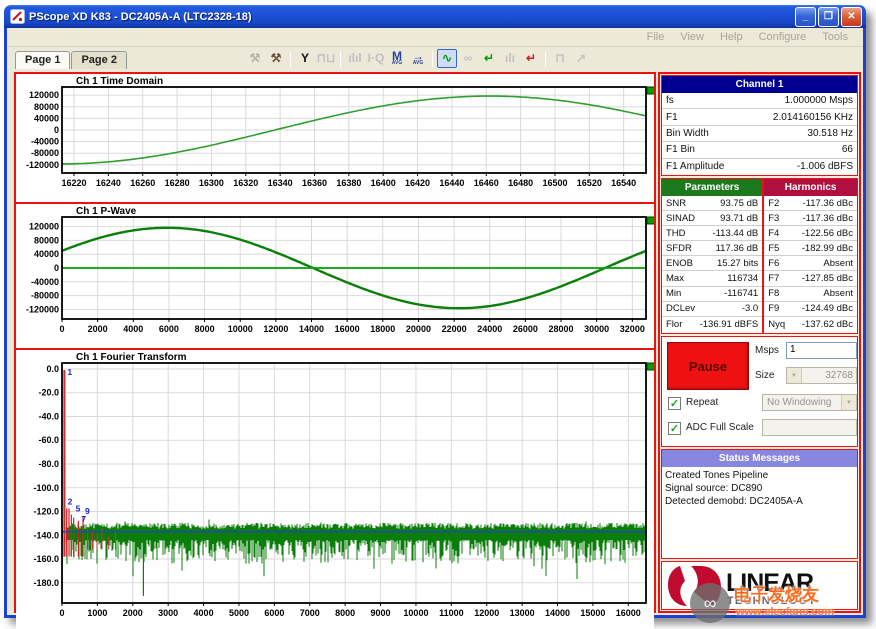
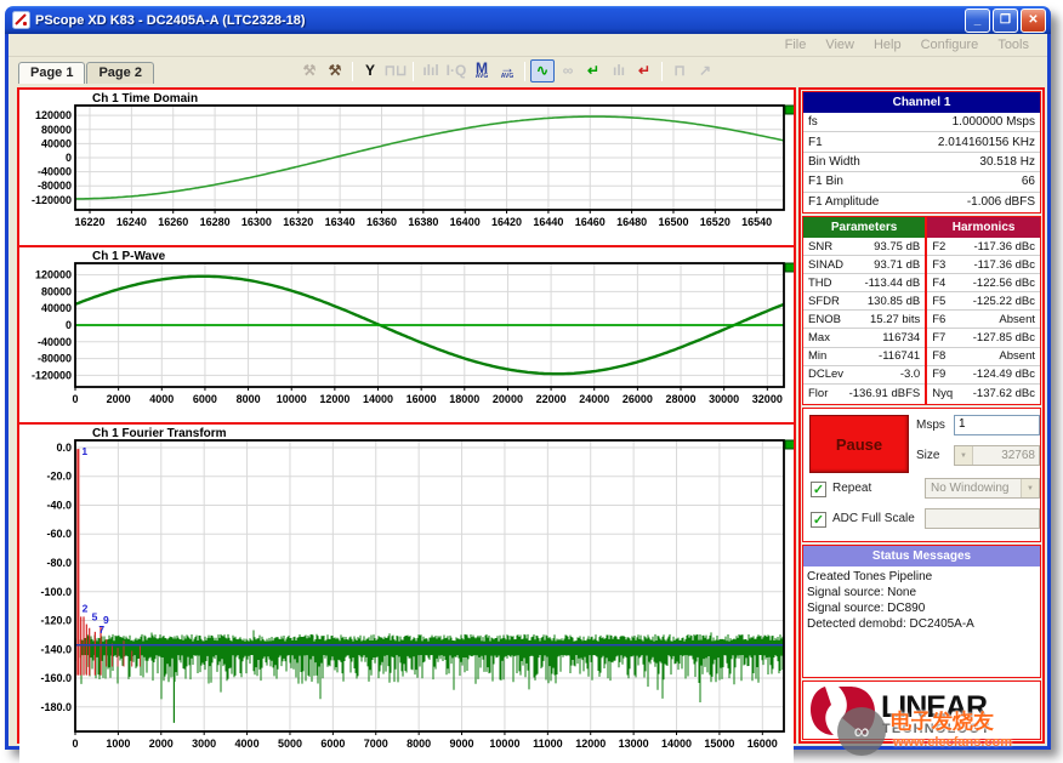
  PScope XD K83 - DC2405A-A (LTC2328-18)
  _
  ❐
  ✕
  File
  View
  Help
  Configure
  Tools
  Page 1 Page 2
  ⚒
  ⚒
  Y
  ⊓⊔
  ılıl
  I·Q
  M
  →
  ∿
  ∞
  ↵
  ılı
  ↵
  ⊓
  ↗
  16220
  16240
  16260
  16280
  16300
  16320
  16340
  16360
  16380
  16400
  16420
  16440
  16460
  16480
  16500
  16520
  16540
  120000
  80000
  40000
  0
  -40000
  -80000
  -120000
  Ch 1 Time Domain
  0
  2000
  4000
  6000
  8000
  10000
  12000
  14000
  16000
  18000
  20000
  22000
  24000
  26000
  28000
  30000
  32000
  120000
  80000
  40000
  0
  -40000
  -80000
  -120000
  Ch 1 P-Wave
  1
  2
  5
  7
  9
  0
  1000
  2000
  3000
  4000
  5000
  6000
  7000
  8000
  9000
  10000
  11000
  12000
  13000
  14000
  15000
  16000
  0.0
  -20.0
  -40.0
  -60.0
  -80.0
  -100.0
  -120.0
  -140.0
  -160.0
  -180.0
  Ch 1 Fourier Transform
  Channel 1
  fs
  1.000000 Msps
  F1
  2.014160156 KHz
  Bin Width
  30.518 Hz
  F1 Bin
  66
  F1 Amplitude
  -1.006 dBFS
  Parameters
  SNR
  93.75 dB
  SINAD
  93.71 dB
  THD
  -113.44 dB
  SFDR
- 117.36 dB
+ 130.85 dB
  ENOB
  15.27 bits
  Max
  116734
  Min
  -116741
  DCLev
  -3.0
  Flor
  -136.91 dBFS
  Harmonics
  F2
  -117.36 dBc
  F3
  -117.36 dBc
  F4
  -122.56 dBc
  F5
- -182.99 dBc
+ -125.22 dBc
  F6
  Absent
  F7
  -127.85 dBc
  F8
  Absent
  F9
  -124.49 dBc
  Nyq
  -137.62 dBc
  Pause
  Msps
  1
  Size
  32768
  ✓
  Repeat
  No Windowing
  ✓
  ADC Full Scale
  Status Messages
  Created Tones Pipeline
+ Signal source: None
  Signal source: DC890
  Detected demobd: DC2405A-A
  LINEAR
  TECHNOLOGY
  ∞
  电子发烧友
  www.elecfans.com
